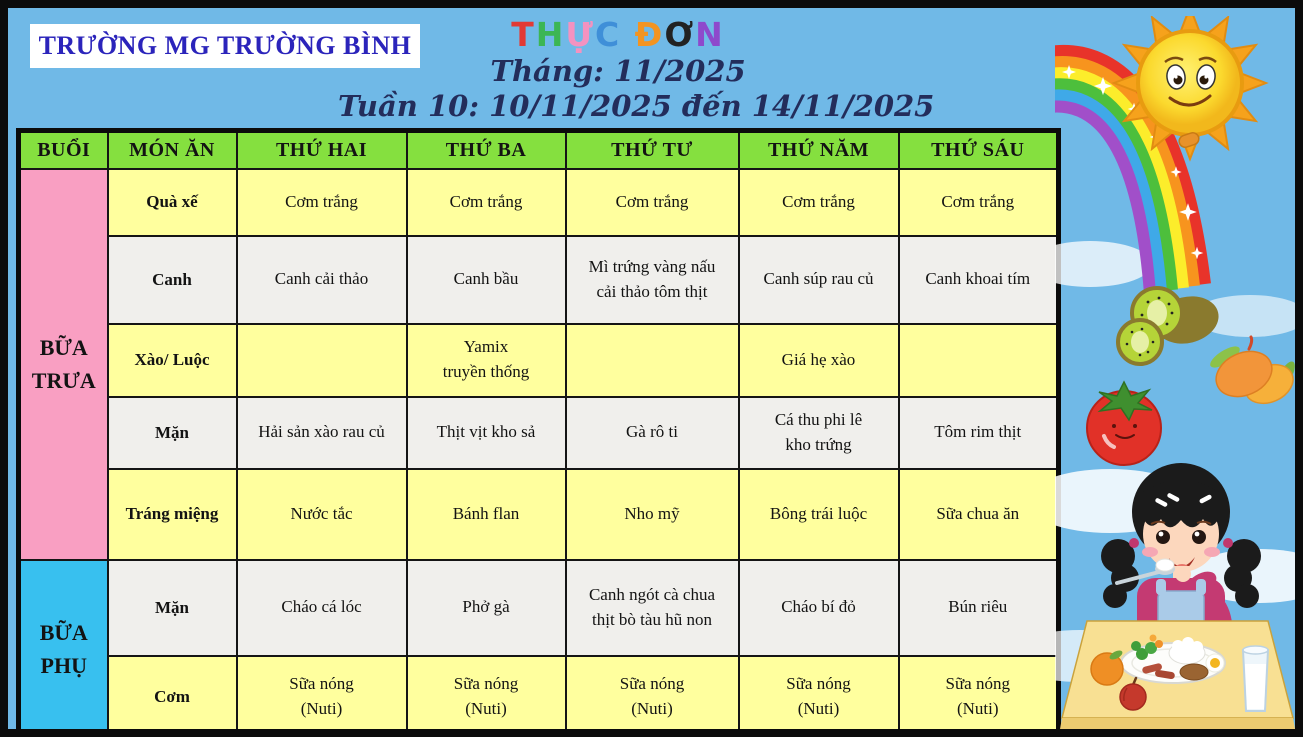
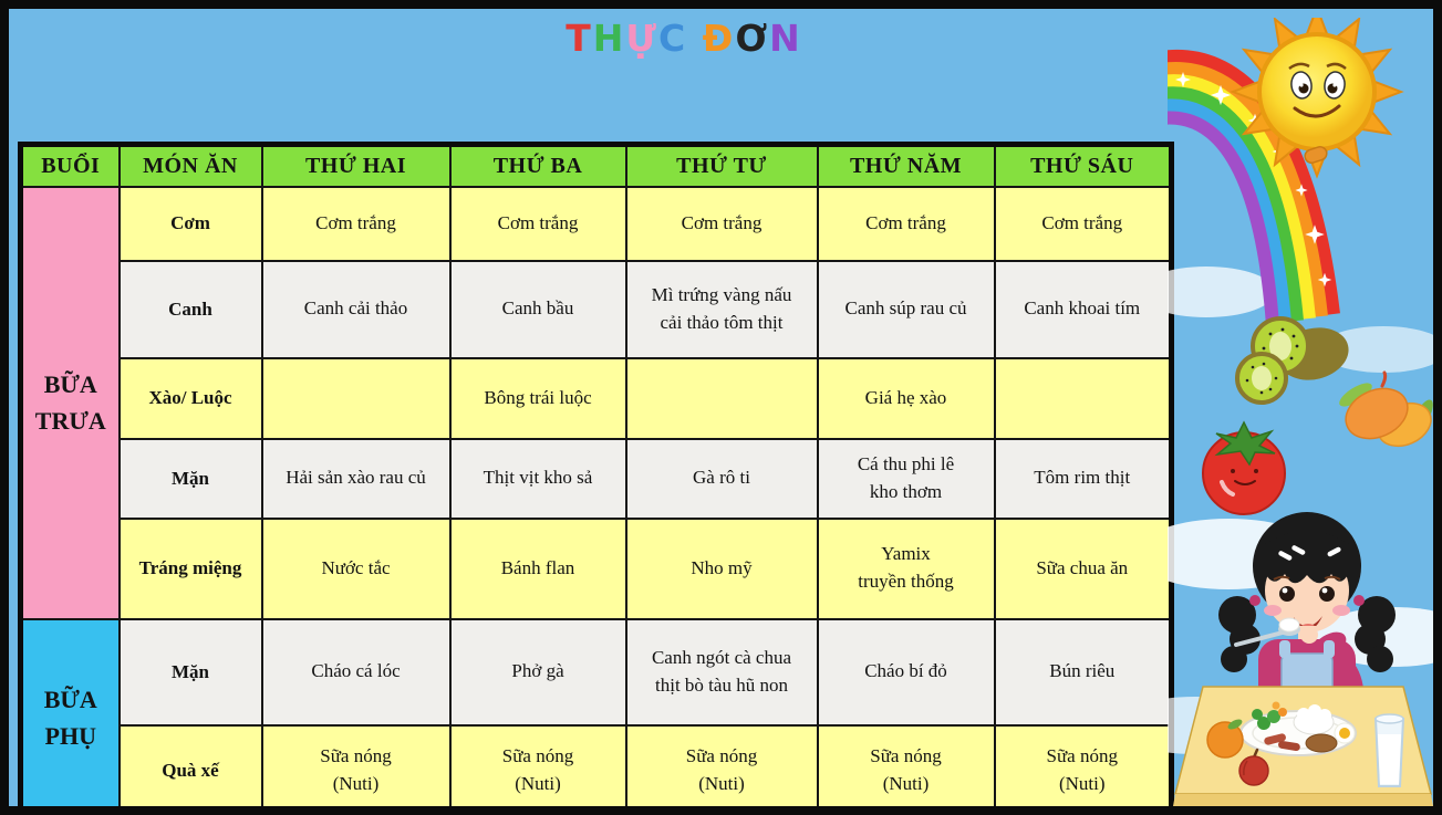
- TRƯỜNG MG TRƯỜNG BÌNH
  THỰC ĐƠN
- Tháng: 11/2025
- Tuần 10: 10/11/2025 đến 14/11/2025
  BUỔI	MÓN ĂN	THỨ HAI	THỨ BA	THỨ TƯ	THỨ NĂM	THỨ SÁU
- BỮA TRƯA	Quà xế	Cơm trắng	Cơm trắng	Cơm trắng	Cơm trắng	Cơm trắng
+ BỮA TRƯA	Cơm	Cơm trắng	Cơm trắng	Cơm trắng	Cơm trắng	Cơm trắng
  Canh	Canh cải thảo	Canh bầu	Mì trứng vàng nấu cải thảo tôm thịt	Canh súp rau củ	Canh khoai tím
- Xào/ Luộc		Yamix truyền thống		Giá hẹ xào
+ Xào/ Luộc		Bông trái luộc		Giá hẹ xào
- Mặn	Hải sản xào rau củ	Thịt vịt kho sả	Gà rô ti	Cá thu phi lê kho trứng	Tôm rim thịt
+ Mặn	Hải sản xào rau củ	Thịt vịt kho sả	Gà rô ti	Cá thu phi lê kho thơm	Tôm rim thịt
- Tráng miệng	Nước tắc	Bánh flan	Nho mỹ	Bông trái luộc	Sữa chua ăn
+ Tráng miệng	Nước tắc	Bánh flan	Nho mỹ	Yamix truyền thống	Sữa chua ăn
  BỮA PHỤ	Mặn	Cháo cá lóc	Phở gà	Canh ngót cà chua thịt bò tàu hũ non	Cháo bí đỏ	Bún riêu
- Cơm	Sữa nóng (Nuti)	Sữa nóng (Nuti)	Sữa nóng (Nuti)	Sữa nóng (Nuti)	Sữa nóng (Nuti)
+ Quà xế	Sữa nóng (Nuti)	Sữa nóng (Nuti)	Sữa nóng (Nuti)	Sữa nóng (Nuti)	Sữa nóng (Nuti)
